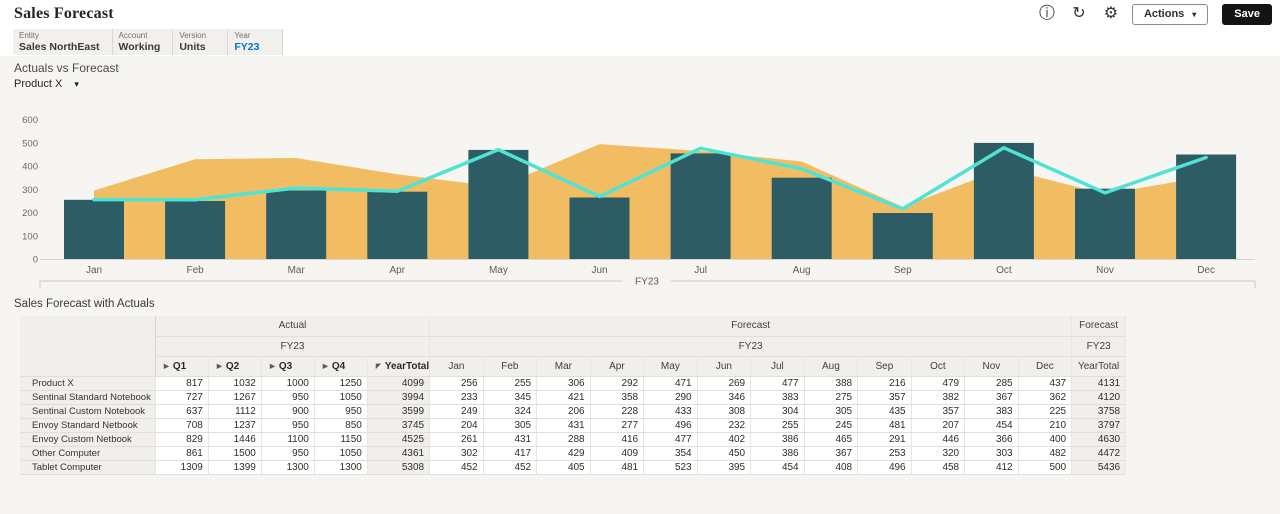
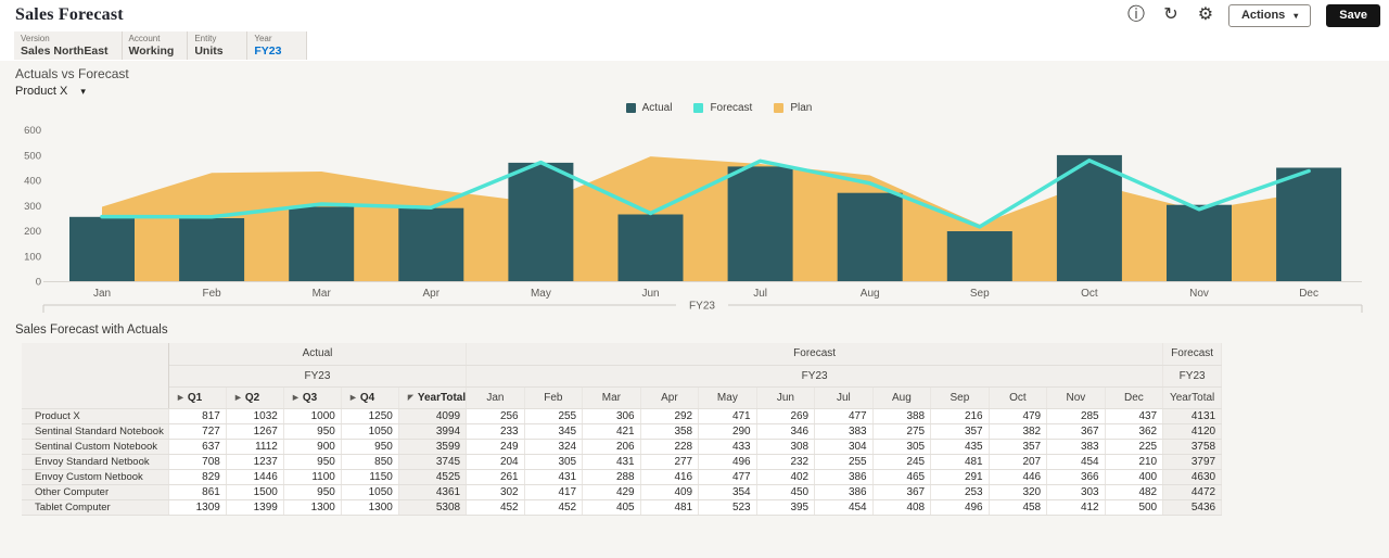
  Sales Forecast
  ⓘ
  ↻
  ⚙
  Actions
  ▾
  Save
- Entity
+ Version
  Sales NorthEast
  Account
  Working
- Version
+ Entity
  Units
  Year
  FY23
  Actuals vs Forecast
  Product X
  ▾
+ Actual
+ Forecast
+ Plan
  0
  100
  200
  300
  400
  500
  600
  Jan
  Feb
  Mar
  Apr
  May
  Jun
  Jul
  Aug
  Sep
  Oct
  Nov
  Dec
  FY23
  Sales Forecast with Actuals
  	Actual	Forecast	Forecast
  FY23	FY23	FY23
  Q1	Q2	Q3	Q4	YearTotal	Jan	Feb	Mar	Apr	May	Jun	Jul	Aug	Sep	Oct	Nov	Dec	YearTotal
  Product X	817	1032	1000	1250	4099	256	255	306	292	471	269	477	388	216	479	285	437	4131
  Sentinal Standard Notebook	727	1267	950	1050	3994	233	345	421	358	290	346	383	275	357	382	367	362	4120
  Sentinal Custom Notebook	637	1112	900	950	3599	249	324	206	228	433	308	304	305	435	357	383	225	3758
  Envoy Standard Netbook	708	1237	950	850	3745	204	305	431	277	496	232	255	245	481	207	454	210	3797
  Envoy Custom Netbook	829	1446	1100	1150	4525	261	431	288	416	477	402	386	465	291	446	366	400	4630
  Other Computer	861	1500	950	1050	4361	302	417	429	409	354	450	386	367	253	320	303	482	4472
  Tablet Computer	1309	1399	1300	1300	5308	452	452	405	481	523	395	454	408	496	458	412	500	5436
